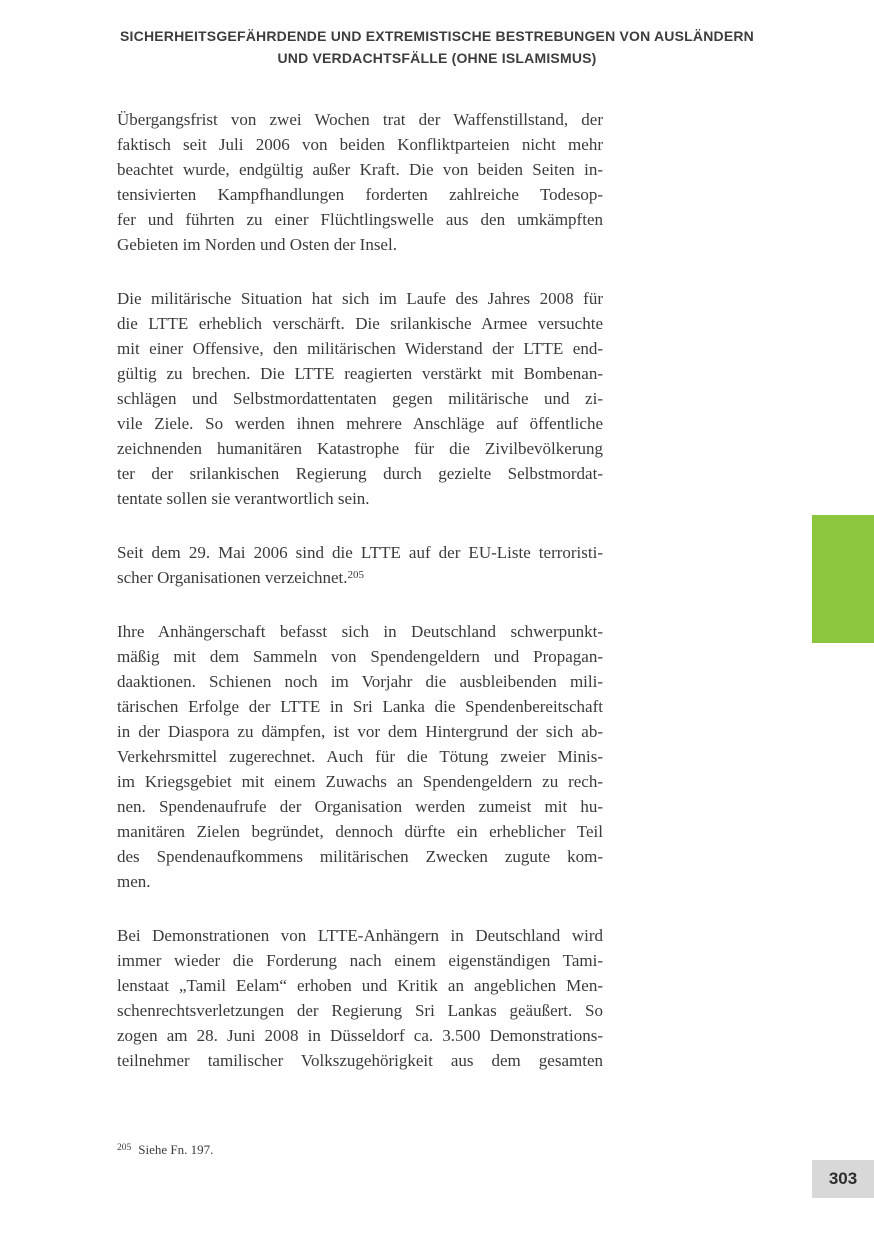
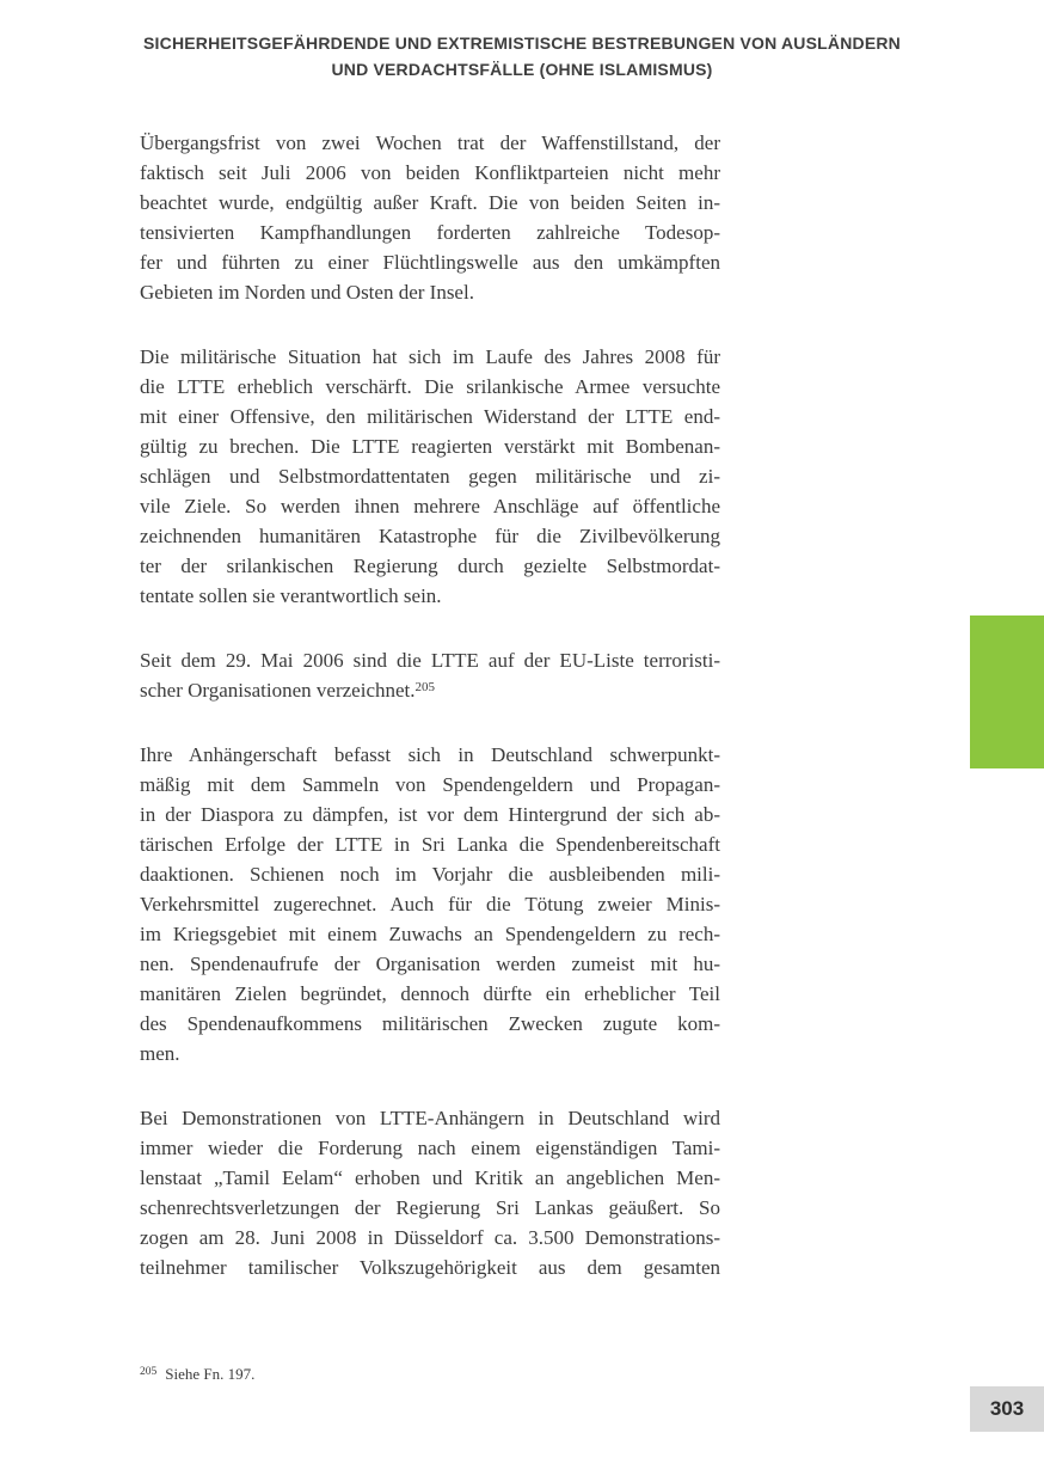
  SICHERHEITSGEFÄHRDENDE UND EXTREMISTISCHE BESTREBUNGEN VON AUSLÄNDERN
  UND VERDACHTSFÄLLE (OHNE ISLAMISMUS)
  Übergangsfrist von zwei Wochen trat der Waffenstillstand, der
  faktisch seit Juli 2006 von beiden Konfliktparteien nicht mehr
  beachtet wurde, endgültig außer Kraft. Die von beiden Seiten in-
  tensivierten Kampfhandlungen forderten zahlreiche Todesop-
  fer und führten zu einer Flüchtlingswelle aus den umkämpften
  Gebieten im Norden und Osten der Insel.
  Die militärische Situation hat sich im Laufe des Jahres 2008 für
  die LTTE erheblich verschärft. Die srilankische Armee versuchte
  mit einer Offensive, den militärischen Widerstand der LTTE end-
  gültig zu brechen. Die LTTE reagierten verstärkt mit Bombenan-
  schlägen und Selbstmordattentaten gegen militärische und zi-
  vile Ziele. So werden ihnen mehrere Anschläge auf öffentliche
  zeichnenden humanitären Katastrophe für die Zivilbevölkerung
  ter der srilankischen Regierung durch gezielte Selbstmordat-
  tentate sollen sie verantwortlich sein.
  Seit dem 29. Mai 2006 sind die LTTE auf der EU-Liste terroristi-
  scher Organisationen verzeichnet.205
  Ihre Anhängerschaft befasst sich in Deutschland schwerpunkt-
  mäßig mit dem Sammeln von Spendengeldern und Propagan-
- daaktionen. Schienen noch im Vorjahr die ausbleibenden mili-
+ in der Diaspora zu dämpfen, ist vor dem Hintergrund der sich ab-
  tärischen Erfolge der LTTE in Sri Lanka die Spendenbereitschaft
- in der Diaspora zu dämpfen, ist vor dem Hintergrund der sich ab-
+ daaktionen. Schienen noch im Vorjahr die ausbleibenden mili-
  Verkehrsmittel zugerechnet. Auch für die Tötung zweier Minis-
  im Kriegsgebiet mit einem Zuwachs an Spendengeldern zu rech-
  nen. Spendenaufrufe der Organisation werden zumeist mit hu-
  manitären Zielen begründet, dennoch dürfte ein erheblicher Teil
  des Spendenaufkommens militärischen Zwecken zugute kom-
  men.
  Bei Demonstrationen von LTTE-Anhängern in Deutschland wird
  immer wieder die Forderung nach einem eigenständigen Tami-
  lenstaat „Tamil Eelam“ erhoben und Kritik an angeblichen Men-
  schenrechtsverletzungen der Regierung Sri Lankas geäußert. So
  zogen am 28. Juni 2008 in Düsseldorf ca. 3.500 Demonstrations-
  teilnehmer tamilischer Volkszugehörigkeit aus dem gesamten
  205 Siehe Fn. 197.
  303
